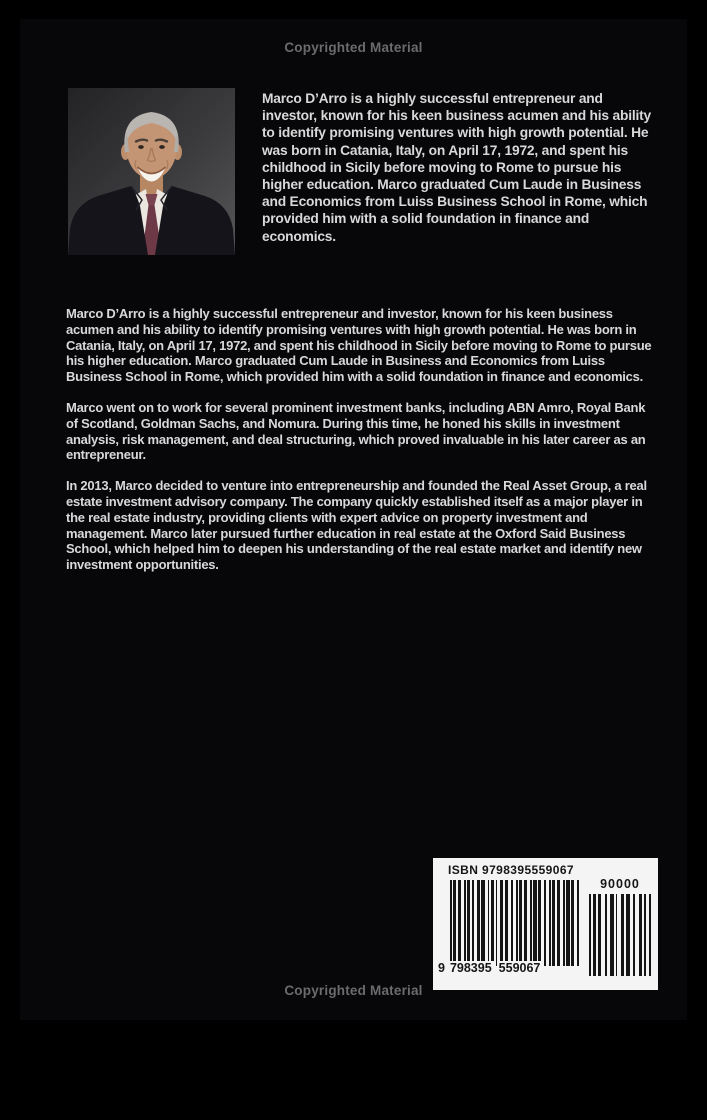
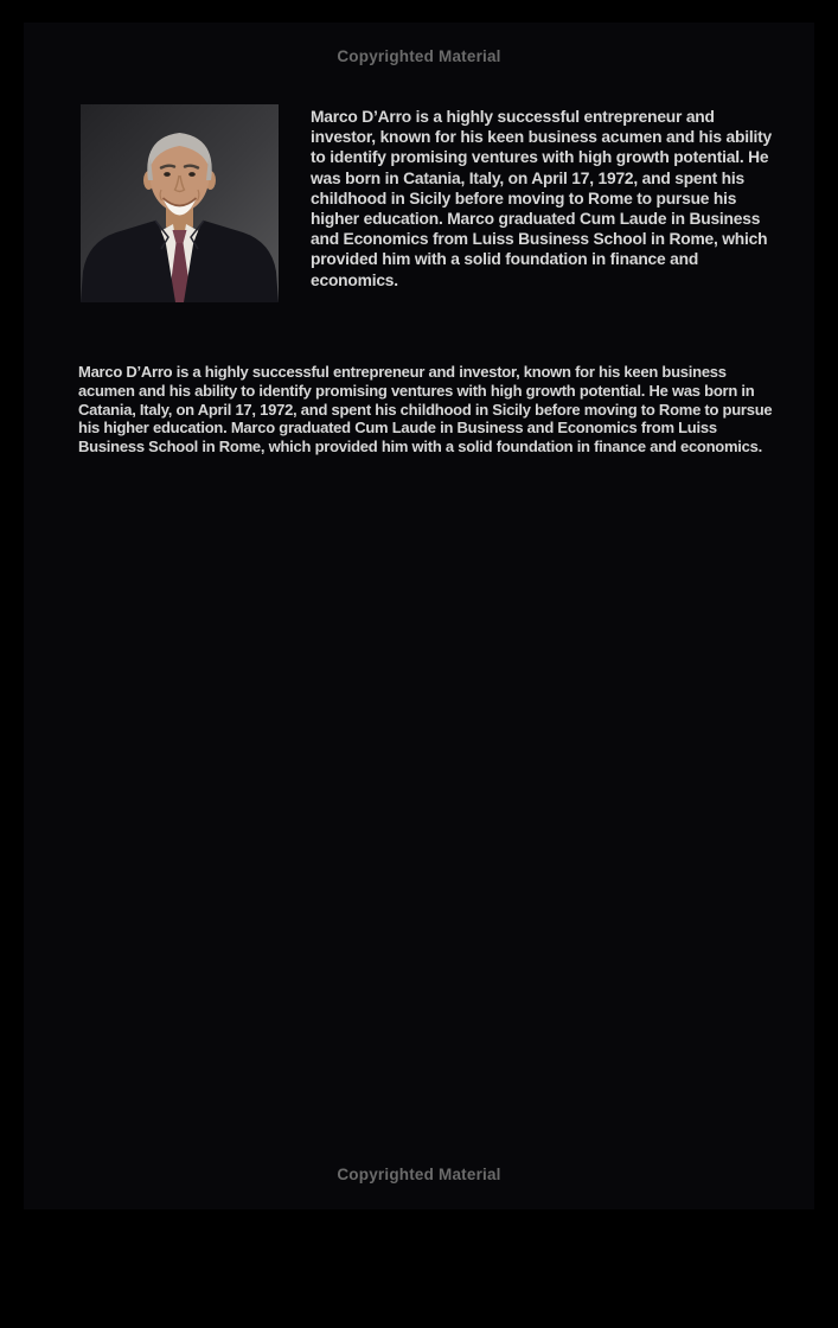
  Copyrighted Material
  Marco D’Arro is a highly successful entrepreneur and investor, known for his keen business acumen and his ability to identify promising ventures with high growth potential. He was born in Catania, Italy, on April 17, 1972, and spent his childhood in Sicily before moving to Rome to pursue his higher education. Marco graduated Cum Laude in Business and Economics from Luiss Business School in Rome, which provided him with a solid foundation in finance and economics.
  Marco D’Arro is a highly successful entrepreneur and investor, known for his keen business acumen and his ability to identify promising ventures with high growth potential. He was born in Catania, Italy, on April 17, 1972, and spent his childhood in Sicily before moving to Rome to pursue his higher education. Marco graduated Cum Laude in Business and Economics from Luiss Business School in Rome, which provided him with a solid foundation in finance and economics.
- Marco went on to work for several prominent investment banks, including ABN Amro, Royal Bank of Scotland, Goldman Sachs, and Nomura. During this time, he honed his skills in investment analysis, risk management, and deal structuring, which proved invaluable in his later career as an entrepreneur.
- In 2013, Marco decided to venture into entrepreneurship and founded the Real Asset Group, a real estate investment advisory company. The company quickly established itself as a major player in the real estate industry, providing clients with expert advice on property investment and management. Marco later pursued further education in real estate at the Oxford Said Business School, which helped him to deepen his understanding of the real estate market and identify new investment opportunities.
- ISBN 9798395559067
- 9
- 798395
- 559067
- 90000
  Copyrighted Material
